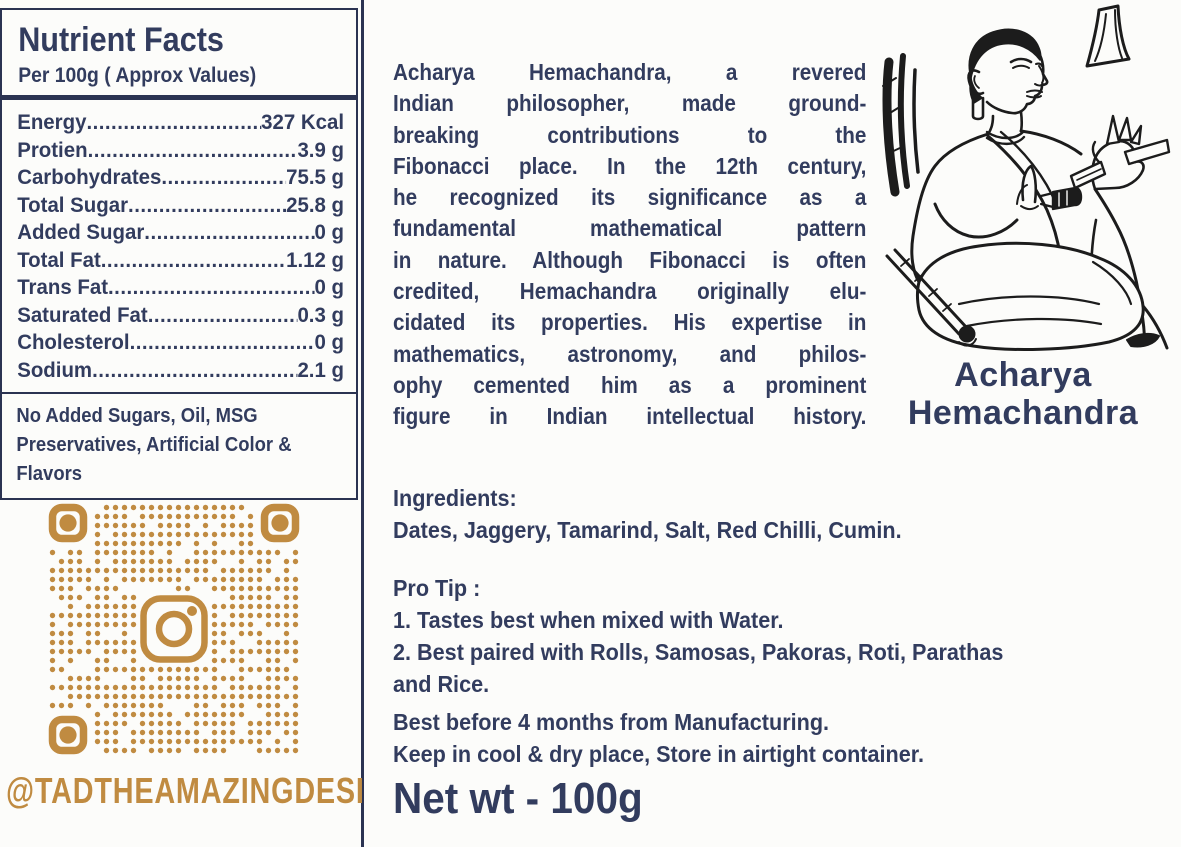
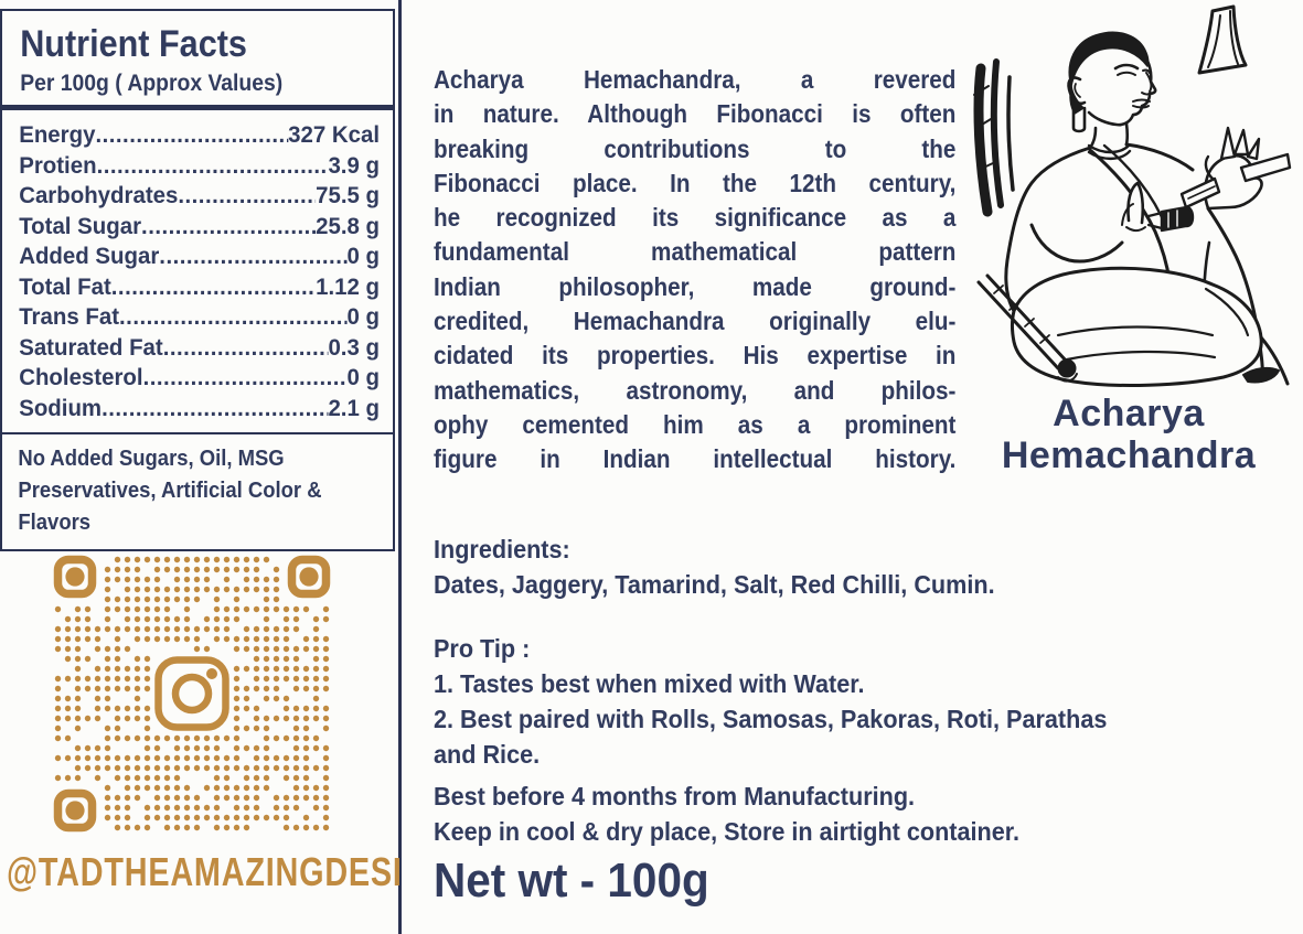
  Nutrient Facts
  Per 100g ( Approx Values)
  Energy
  327 Kcal
  Protien
  3.9 g
  Carbohydrates
  75.5 g
  Total Sugar
  25.8 g
  Added Sugar
  0 g
  Total Fat
  1.12 g
  Trans Fat
  0 g
  Saturated Fat
  0.3 g
  Cholesterol
  0 g
  Sodium
  2.1 g
  No Added Sugars, Oil, MSG
  Preservatives, Artificial Color &
  Flavors
  @TADTHEAMAZINGDESI
  Acharya Hemachandra, a revered
- Indian philosopher, made ground-
+ in nature. Although Fibonacci is often
  breaking contributions to the
  Fibonacci place. In the 12th century,
  he recognized its significance as a
  fundamental mathematical pattern
- in nature. Although Fibonacci is often
+ Indian philosopher, made ground-
  credited, Hemachandra originally elu-
  cidated its properties. His expertise in
  mathematics, astronomy, and philos-
  ophy cemented him as a prominent
  figure in Indian intellectual history.
  Acharya
  Hemachandra
  Ingredients:
  Dates, Jaggery, Tamarind, Salt, Red Chilli, Cumin.
  Pro Tip :
  1. Tastes best when mixed with Water.
  2. Best paired with Rolls, Samosas, Pakoras, Roti, Parathas
  and Rice.
  Best before 4 months from Manufacturing.
  Keep in cool & dry place, Store in airtight container.
  Net wt - 100g
